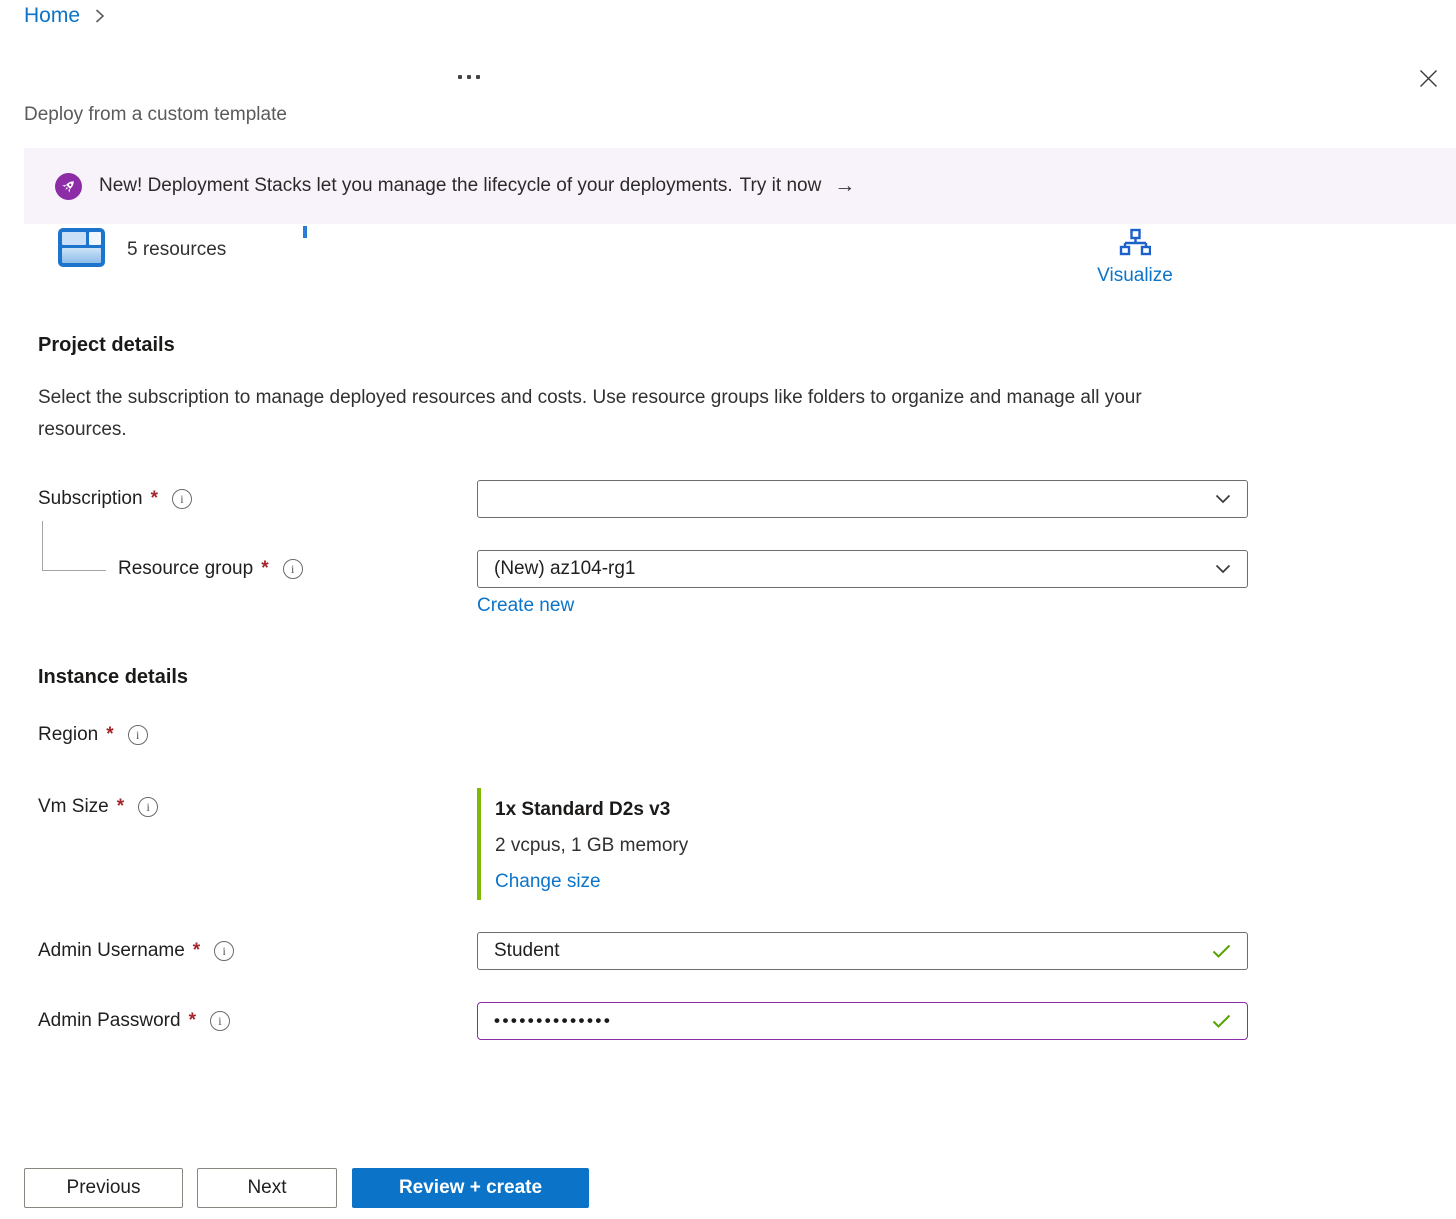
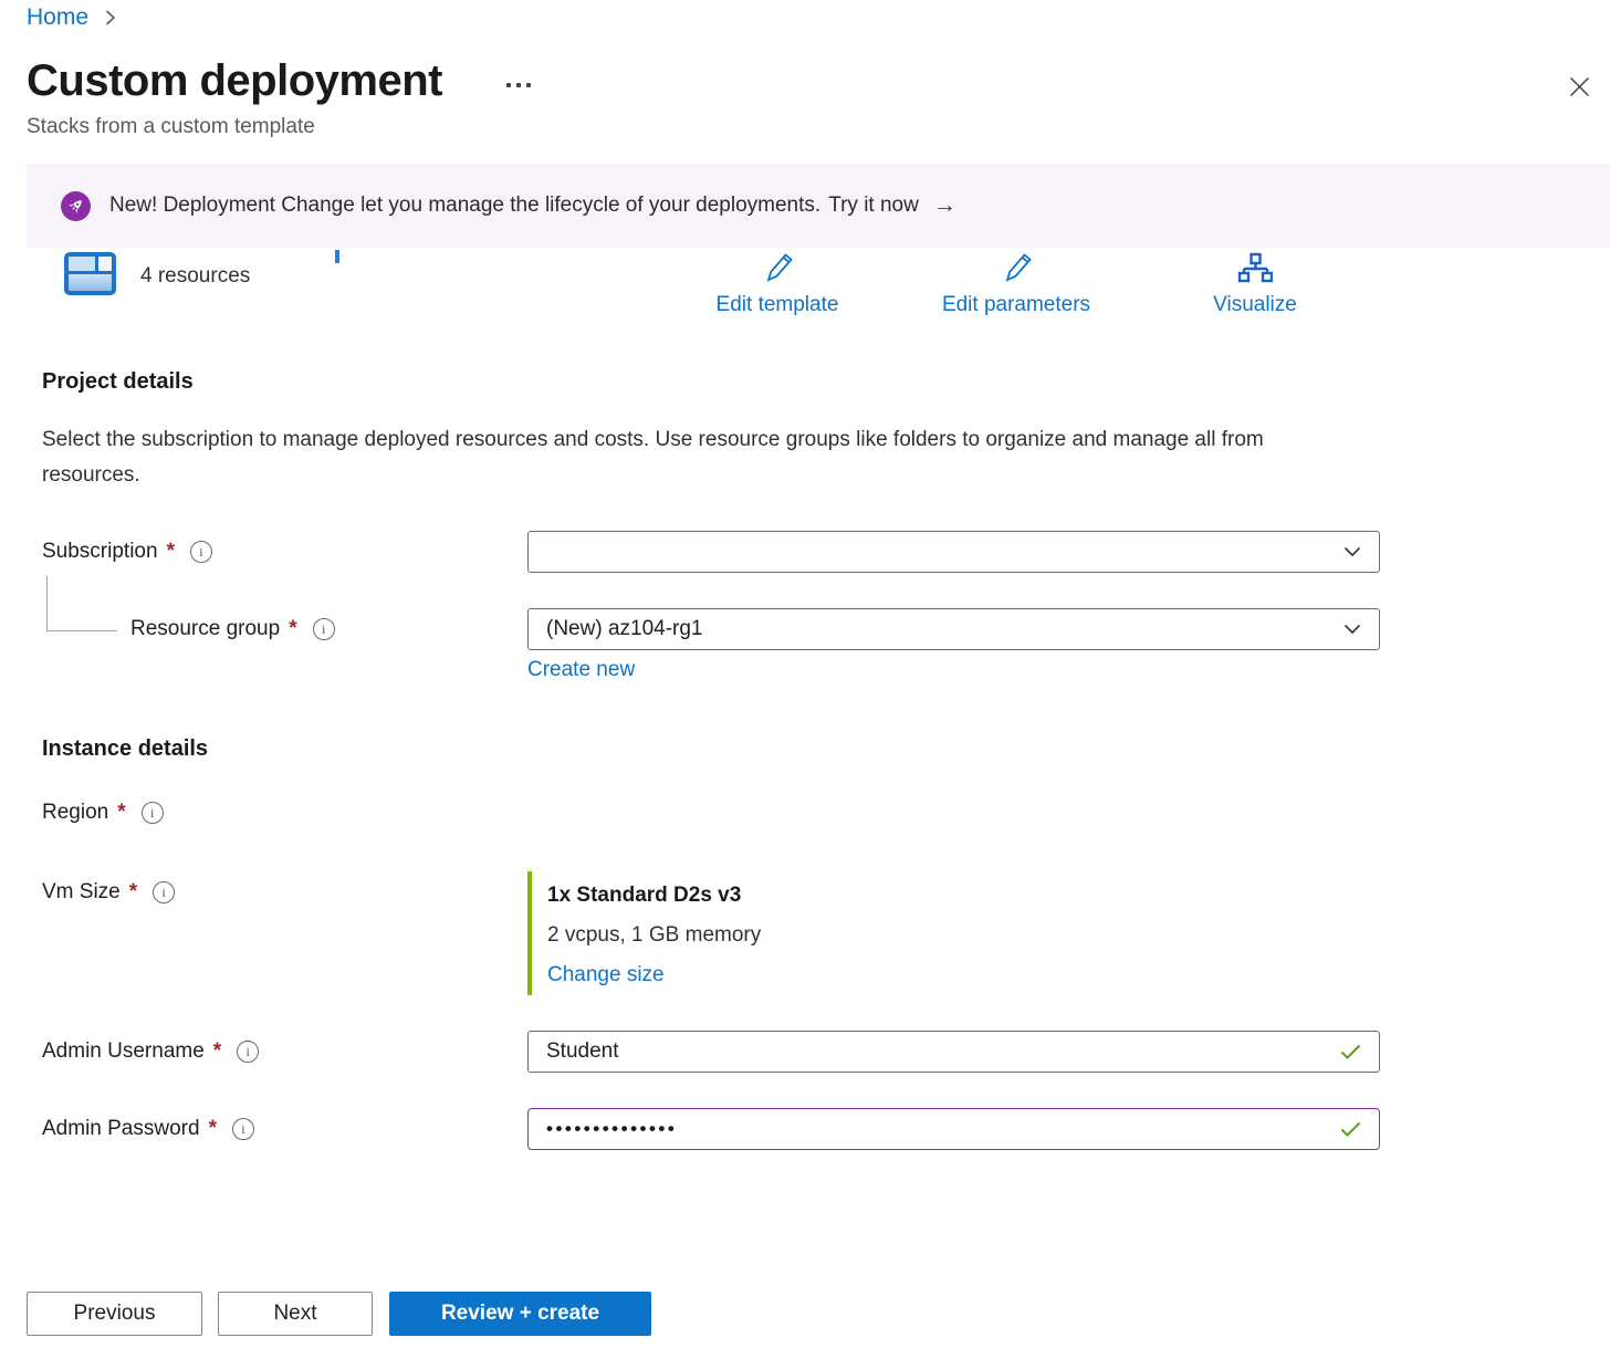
  Home
+ Custom deployment
- Deploy from a custom template
+ Stacks from a custom template
- New! Deployment Stacks let you manage the lifecycle of your deployments.
+ New! Deployment Change let you manage the lifecycle of your deployments.
  Try it now
  →
- 5 resources
+ 4 resources
+ Edit template
+ Edit parameters
  Visualize
  Project details
- Select the subscription to manage deployed resources and costs. Use resource groups like folders to organize and manage all your resources.
+ Select the subscription to manage deployed resources and costs. Use resource groups like folders to organize and manage all from resources.
  Subscription
  *
  Resource group
  *
  (New) az104-rg1
  Create new
  Instance details
  Region
  *
  Vm Size
  *
  1x Standard D2s v3
  2 vcpus, 1 GB memory
  Change size
  Admin Username
  *
  Student
  Admin Password
  *
  ••••••••••••••
  Previous
  Next
  Review + create
